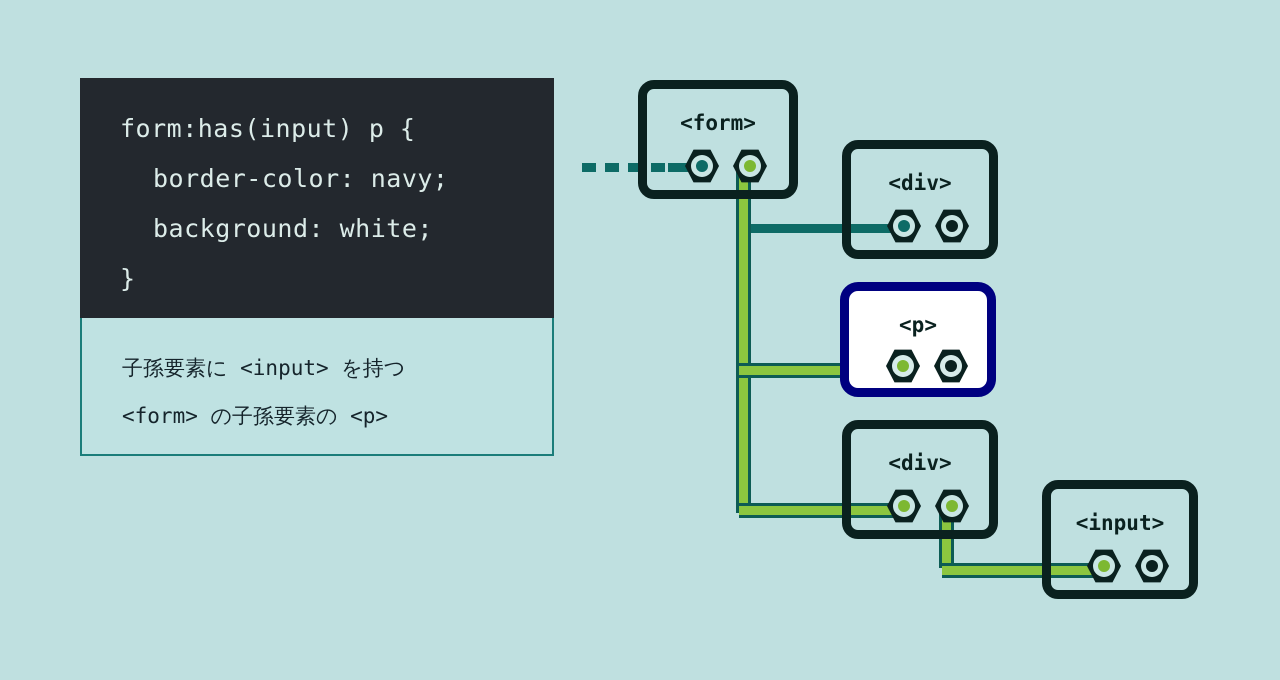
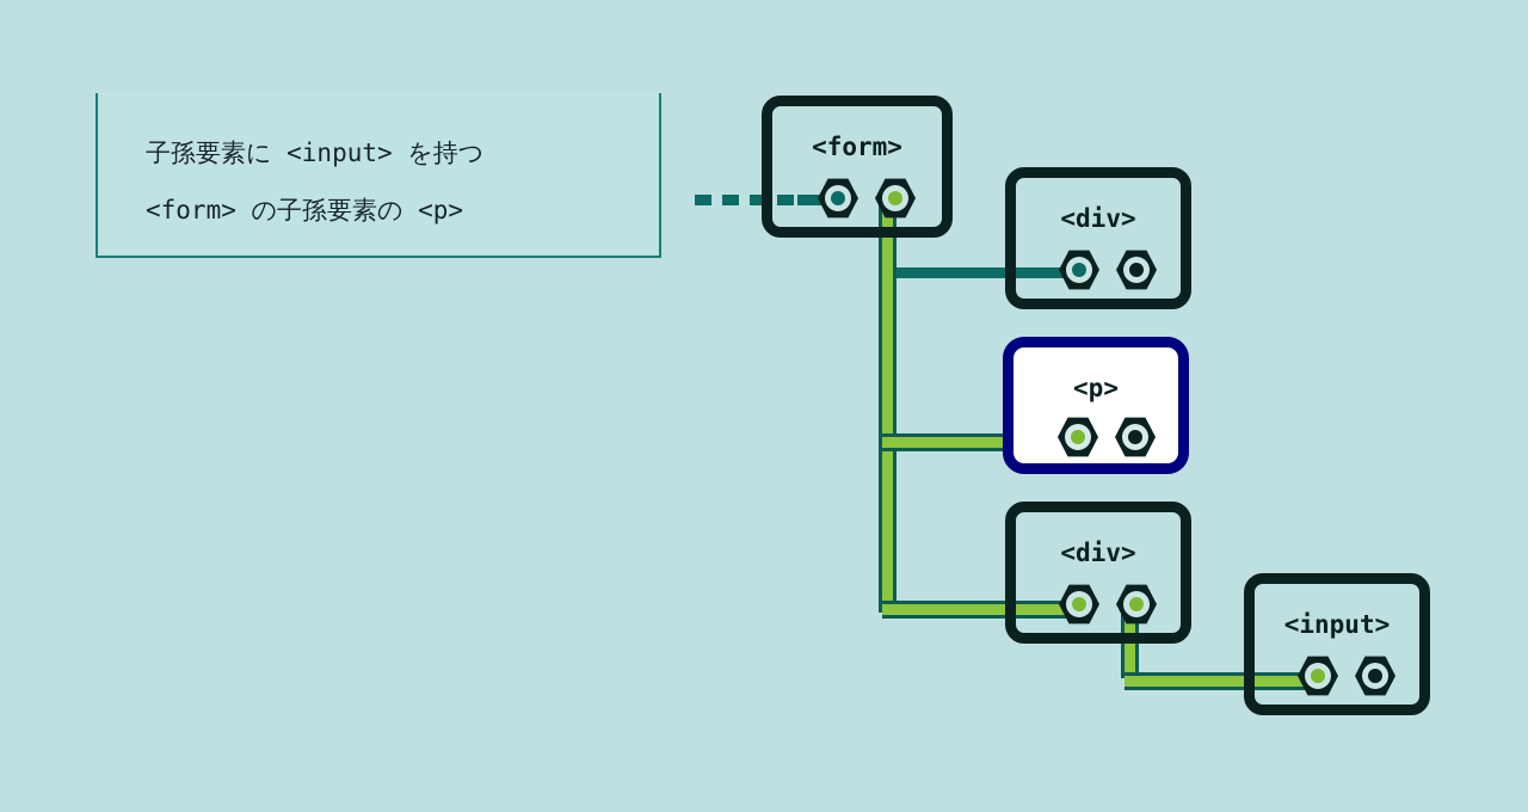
- form:has(input) p {
- border-color: navy;
- background: white;
- }
  子孫要素に <input> を持つ
  <form> の子孫要素の <p>
  <form>
  <div>
  <p>
  <div>
  <input>
